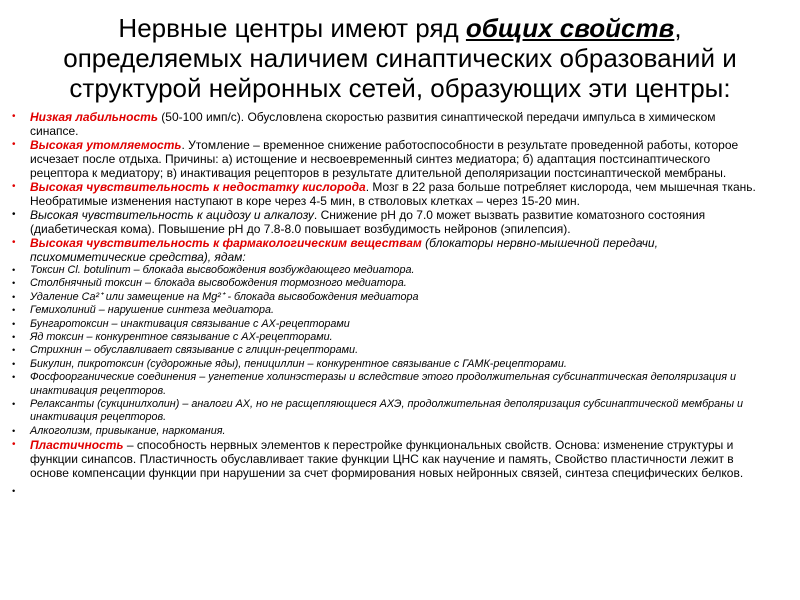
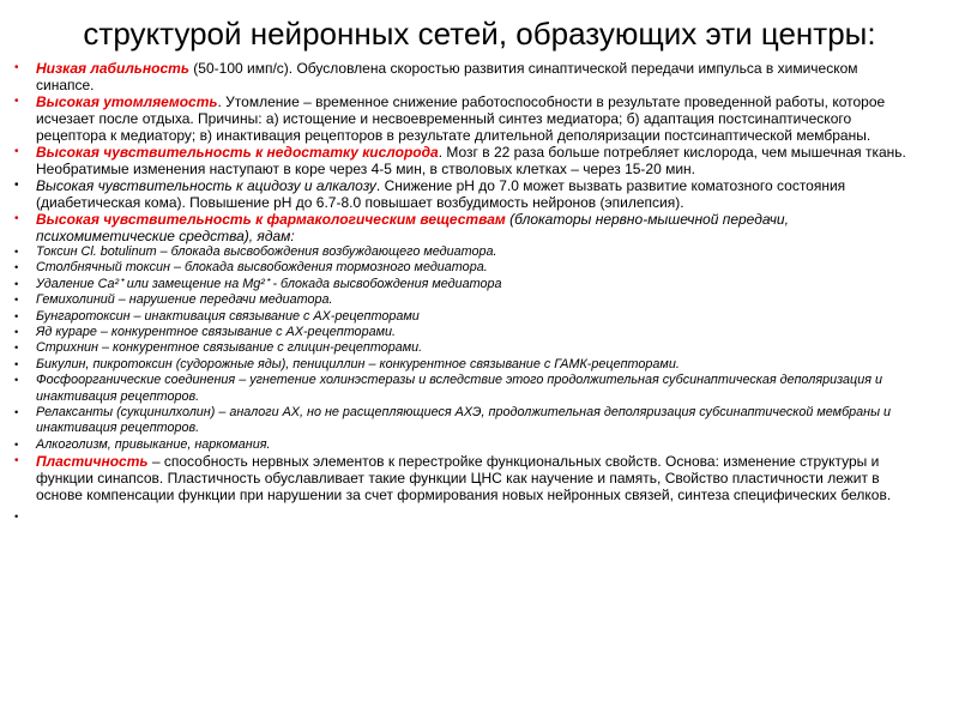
- Нервные центры имеют ряд общих свойств,
- определяемых наличием синаптических образований и
  структурой нейронных сетей, образующих эти центры:
  •
  Низкая лабильность (50-100 имп/с). Обусловлена скоростью развития синаптической передачи импульса в химическом синапсе.
  •
  Высокая утомляемость. Утомление – временное снижение работоспособности в результате проведенной работы, которое исчезает после отдыха. Причины: а) истощение и несвоевременный синтез медиатора; б) адаптация постсинаптического рецептора к медиатору; в) инактивация рецепторов в результате длительной деполяризации постсинаптической мембраны.
  •
  Высокая чувствительность к недостатку кислорода. Мозг в 22 раза больше потребляет кислорода, чем мышечная ткань. Необратимые изменения наступают в коре через 4-5 мин, в стволовых клетках – через 15-20 мин.
  •
- Высокая чувствительность к ацидозу и алкалозу. Снижение pH до 7.0 может вызвать развитие коматозного состояния (диабетическая кома). Повышение pH до 7.8-8.0 повышает возбудимость нейронов (эпилепсия).
+ Высокая чувствительность к ацидозу и алкалозу. Снижение pH до 7.0 может вызвать развитие коматозного состояния (диабетическая кома). Повышение pH до 6.7-8.0 повышает возбудимость нейронов (эпилепсия).
  •
  Высокая чувствительность к фармакологическим веществам (блокаторы нервно-мышечной передачи, психомиметические средства), ядам:
  •
  Токсин Cl. botulinum – блокада высвобождения возбуждающего медиатора.
  •
  Столбнячный токсин – блокада высвобождения тормозного медиатора.
  •
  Удаление Ca²⁺ или замещение на Mg²⁺ - блокада высвобождения медиатора
  •
- Гемихолиний – нарушение синтеза медиатора.
+ Гемихолиний – нарушение передачи медиатора.
  •
  Бунгаротоксин – инактивация связывание с АХ-рецепторами
  •
- Яд токсин – конкурентное связывание с АХ-рецепторами.
+ Яд кураре – конкурентное связывание с АХ-рецепторами.
  •
- Стрихнин – обуславливает связывание с глицин-рецепторами.
+ Стрихнин – конкурентное связывание с глицин-рецепторами.
  •
  Бикулин, пикротоксин (судорожные яды), пенициллин – конкурентное связывание с ГАМК-рецепторами.
  •
  Фосфоорганические соединения – угнетение холинэстеразы и вследствие этого продолжительная субсинаптическая деполяризация и инактивация рецепторов.
  •
  Релаксанты (сукцинилхолин) – аналоги АХ, но не расщепляющиеся АХЭ, продолжительная деполяризация субсинаптической мембраны и инактивация рецепторов.
  •
  Алкоголизм, привыкание, наркомания.
  •
  Пластичность – способность нервных элементов к перестройке функциональных свойств. Основа: изменение структуры и функции синапсов. Пластичность обуславливает такие функции ЦНС как научение и память, Свойство пластичности лежит в основе компенсации функции при нарушении за счет формирования новых нейронных связей, синтеза специфических белков.
  •
